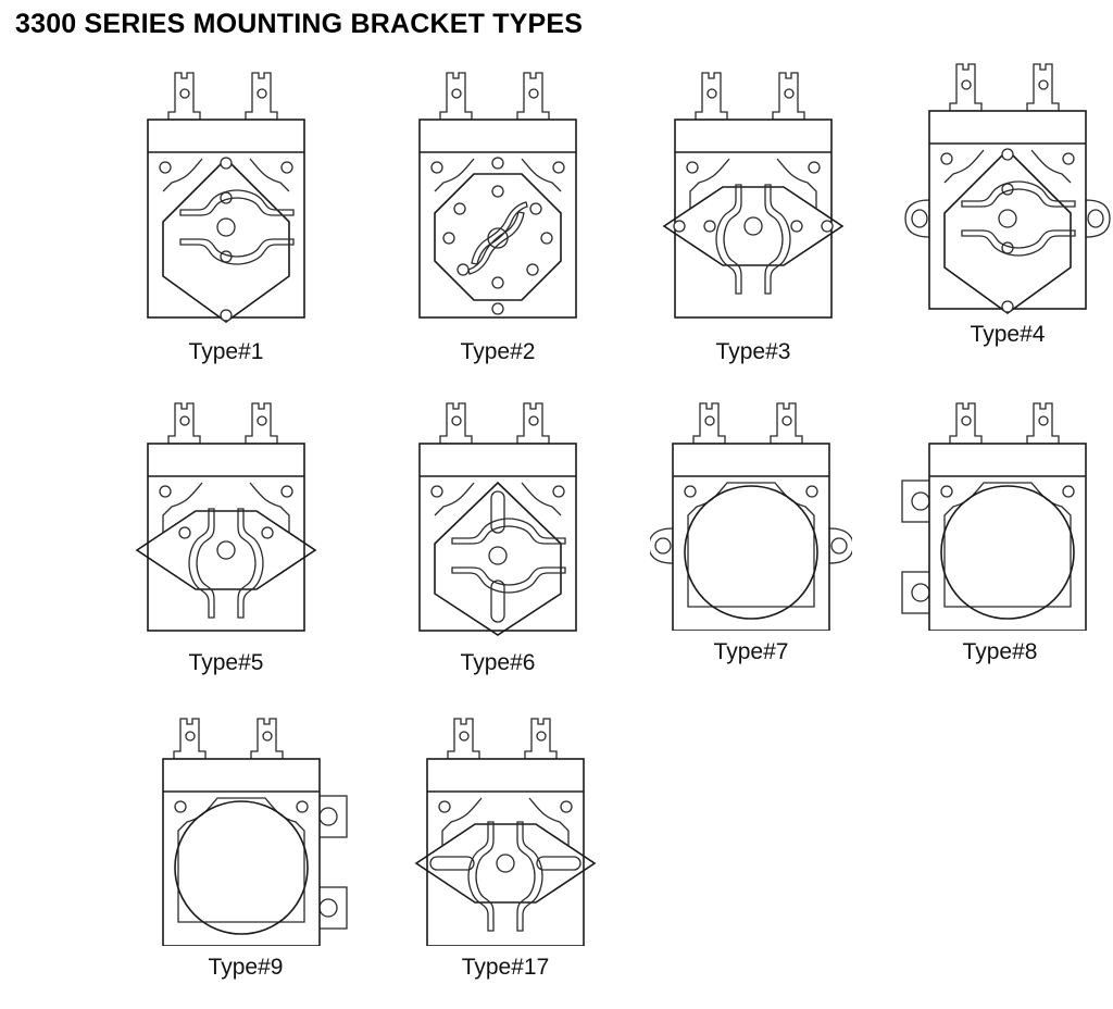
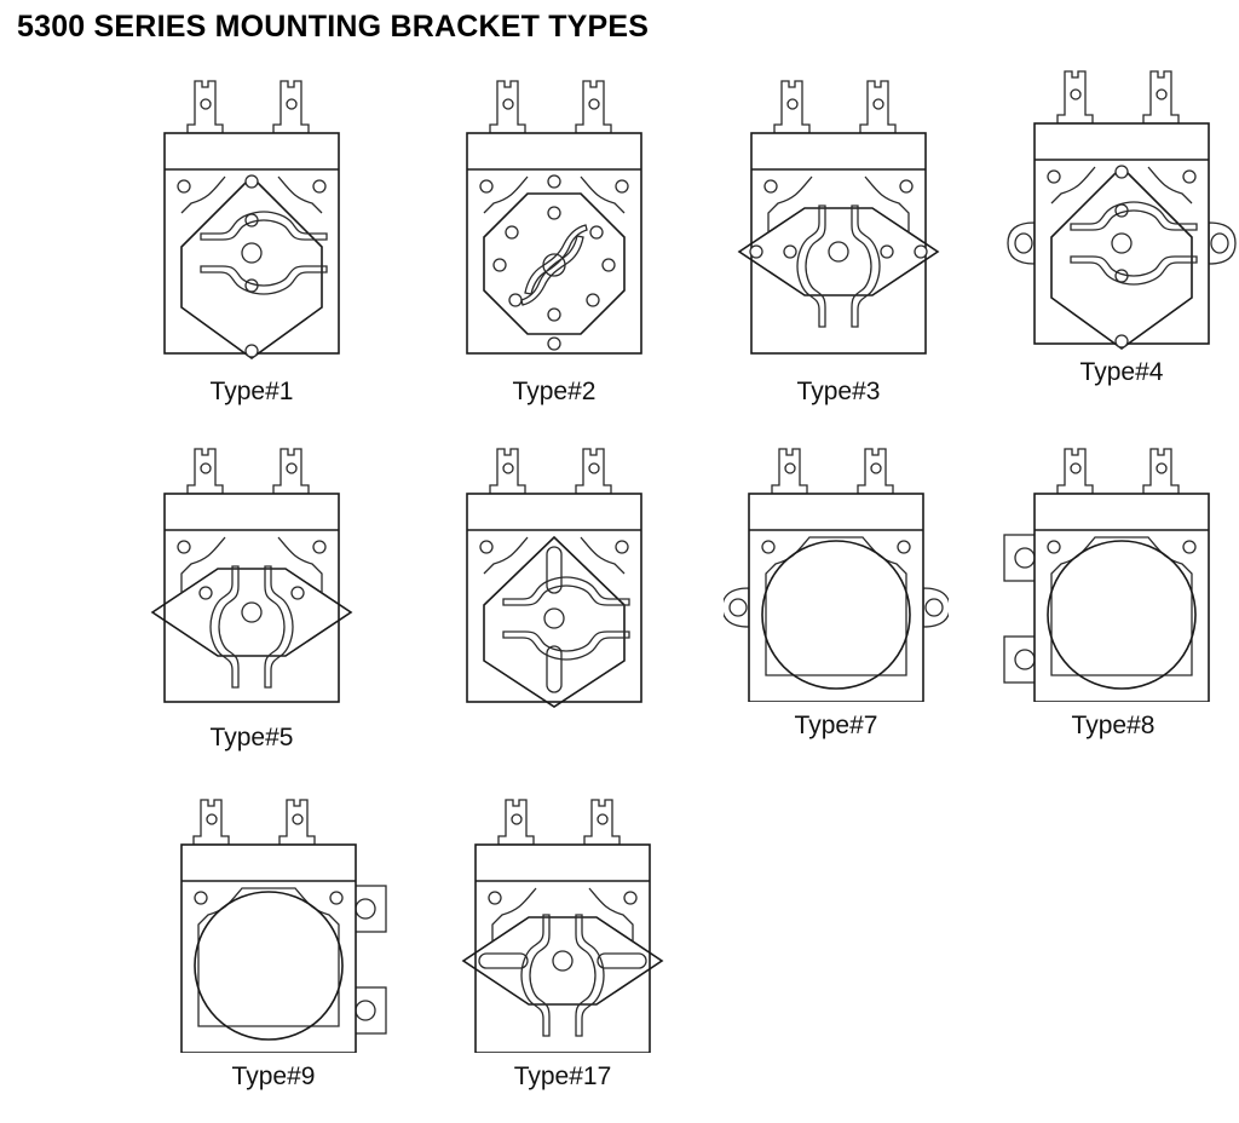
- 3300 SERIES MOUNTING BRACKET TYPES
+ 5300 SERIES MOUNTING BRACKET TYPES
  Type#1
  Type#2
  Type#3
  Type#4
  Type#5
- Type#6
  Type#7
  Type#8
  Type#9
  Type#17
